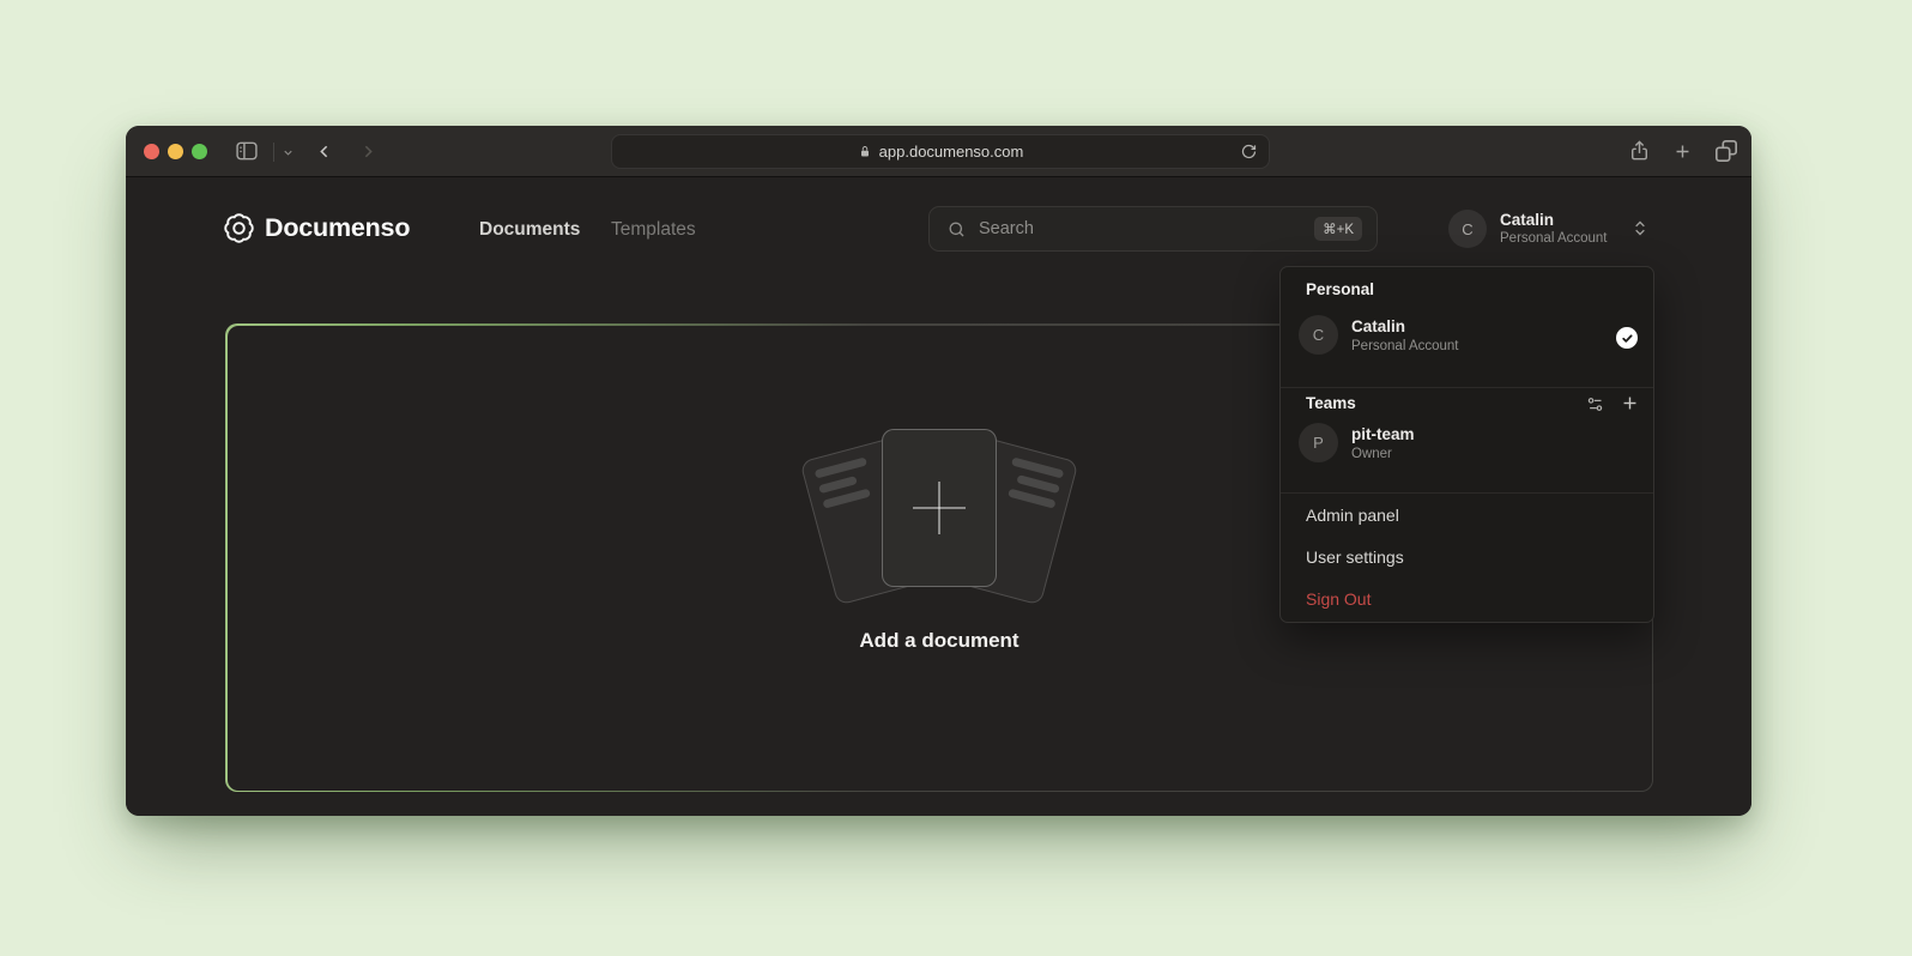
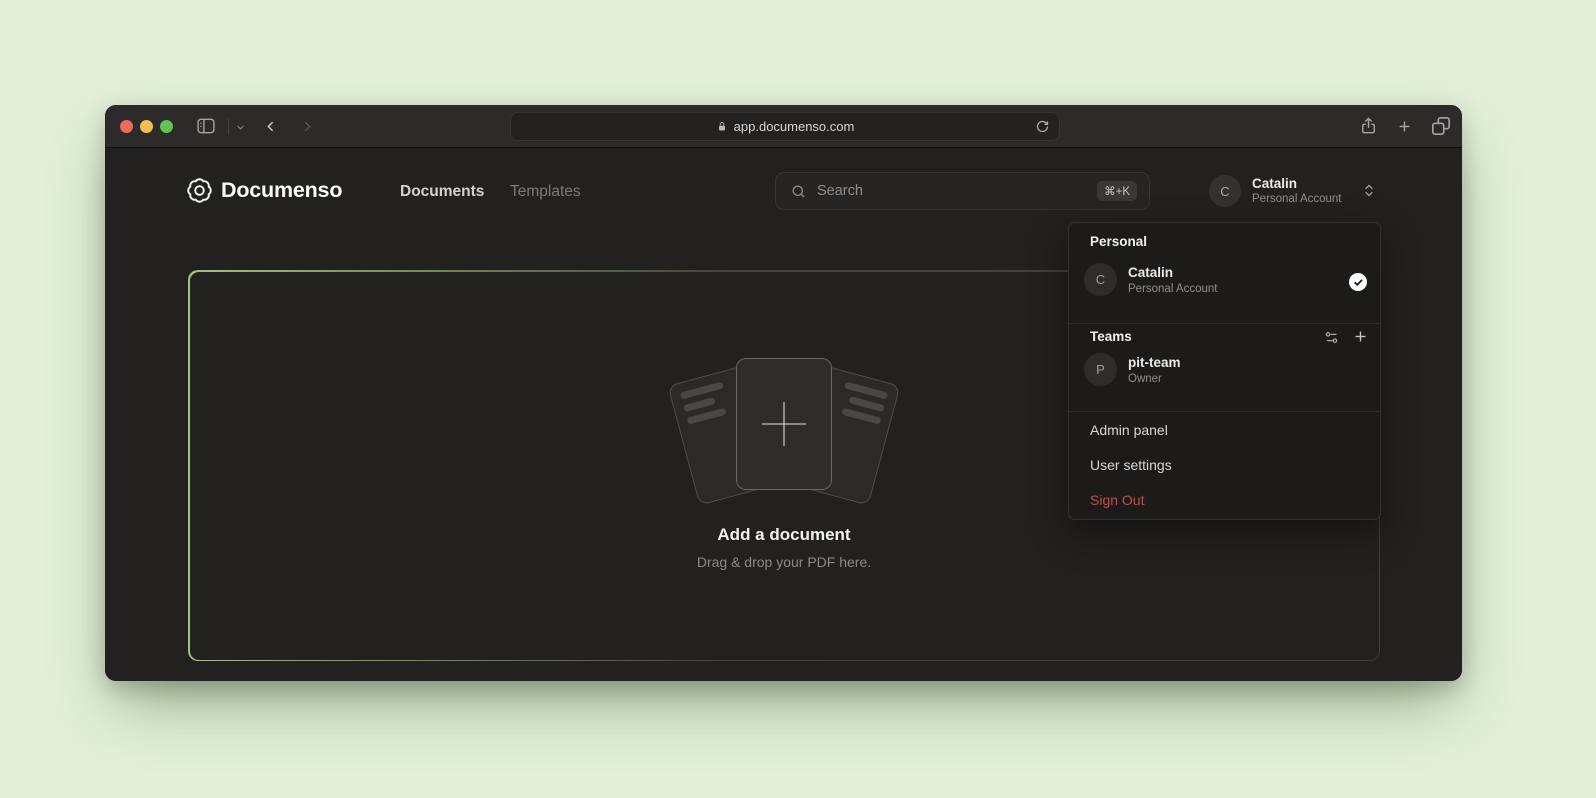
  app.documenso.com
  Documenso
  Documents
  Templates
  Search
  ⌘+K
  C
  Catalin
  Personal Account
  Add a document
+ Drag & drop your PDF here.
  Personal
  C
  Catalin
  Personal Account
  Teams
  P
  pit-team
  Owner
  Admin panel
  User settings
  Sign Out
